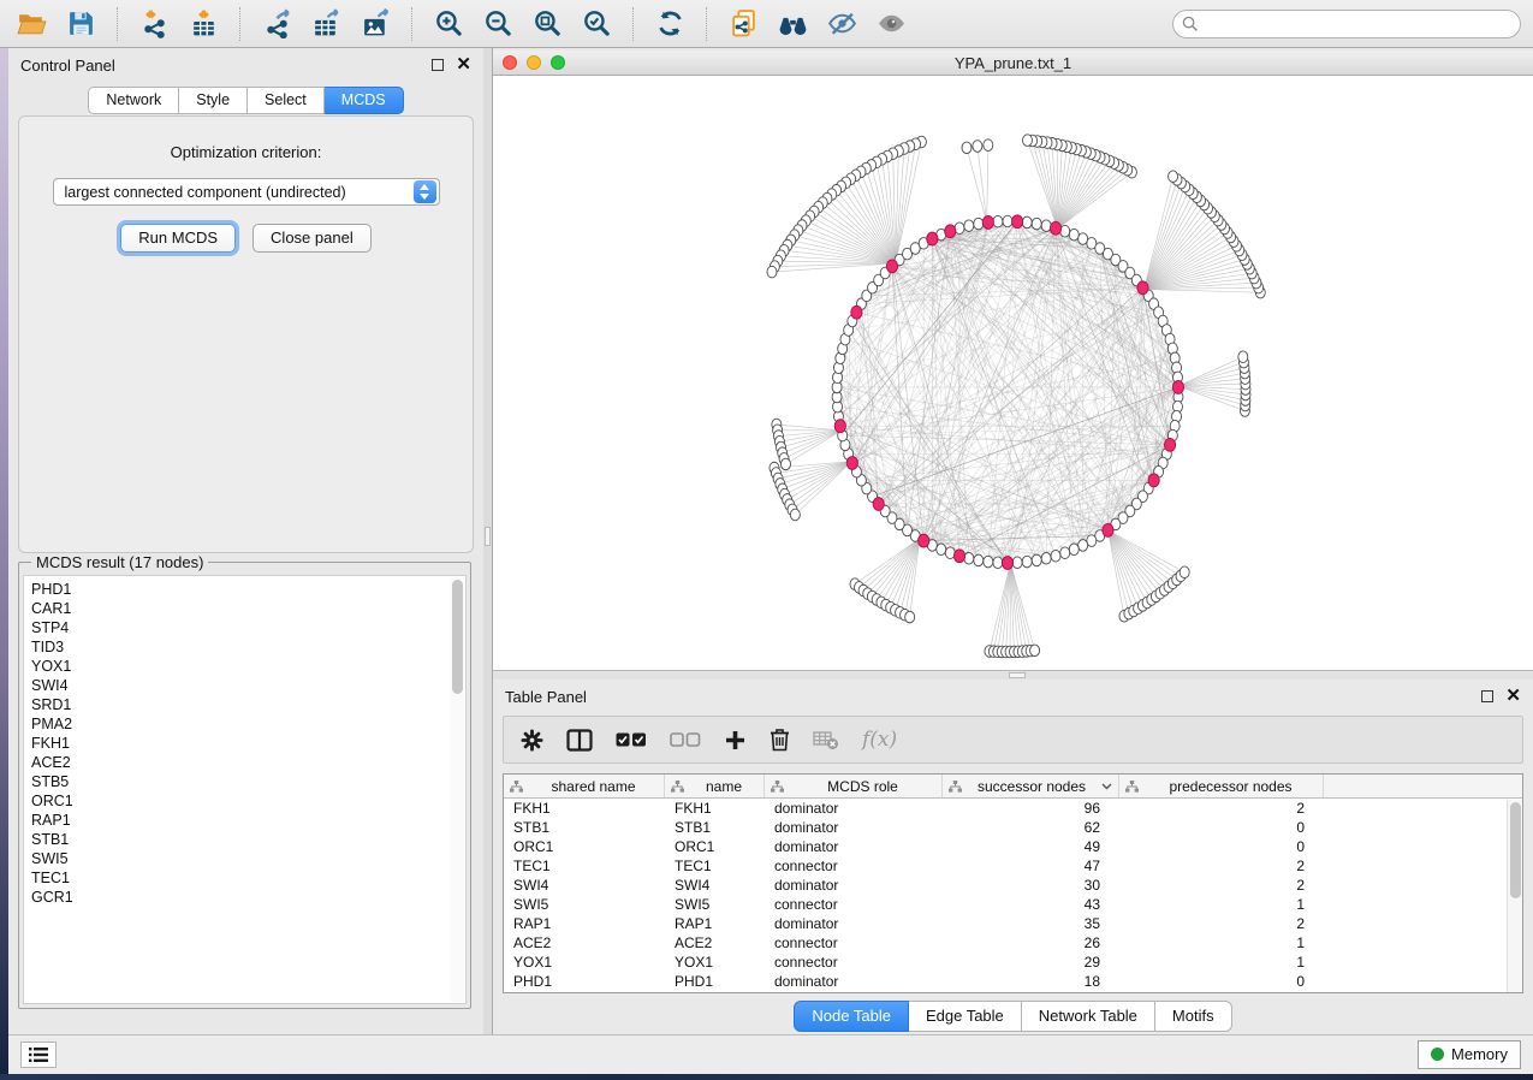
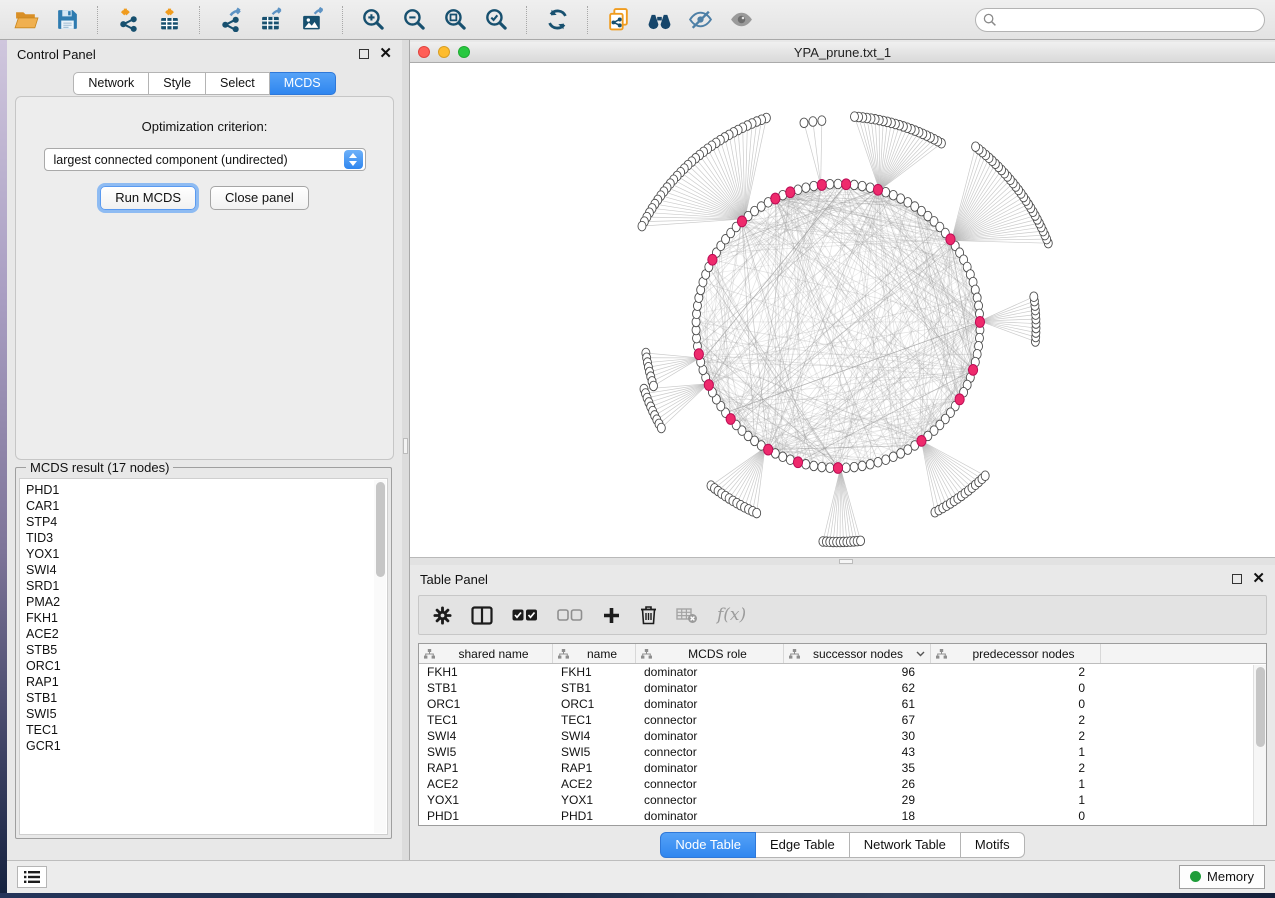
  Control Panel
  ✕
  Network
  Style
  Select
  MCDS
  Optimization criterion:
  largest connected component (undirected)
  Run MCDS
  Close panel
  MCDS result (17 nodes)
  PHD1
  CAR1
  STP4
  TID3
  YOX1
  SWI4
  SRD1
  PMA2
  FKH1
  ACE2
  STB5
  ORC1
  RAP1
  STB1
  SWI5
  TEC1
  GCR1
  YPA_prune.txt_1
  Table Panel
  ✕
  f(x)
  shared name
  name
  MCDS role
  successor nodes
  predecessor nodes
  FKH1
  FKH1
  dominator
  96
  2
  STB1
  STB1
  dominator
  62
  0
  ORC1
  ORC1
  dominator
- 49
+ 61
  0
  TEC1
  TEC1
  connector
- 47
+ 67
  2
  SWI4
  SWI4
  dominator
  30
  2
  SWI5
  SWI5
  connector
  43
  1
  RAP1
  RAP1
  dominator
  35
  2
  ACE2
  ACE2
  connector
  26
  1
  YOX1
  YOX1
  connector
  29
  1
  PHD1
  PHD1
  dominator
  18
  0
  Node Table
  Edge Table
  Network Table
  Motifs
  Memory
